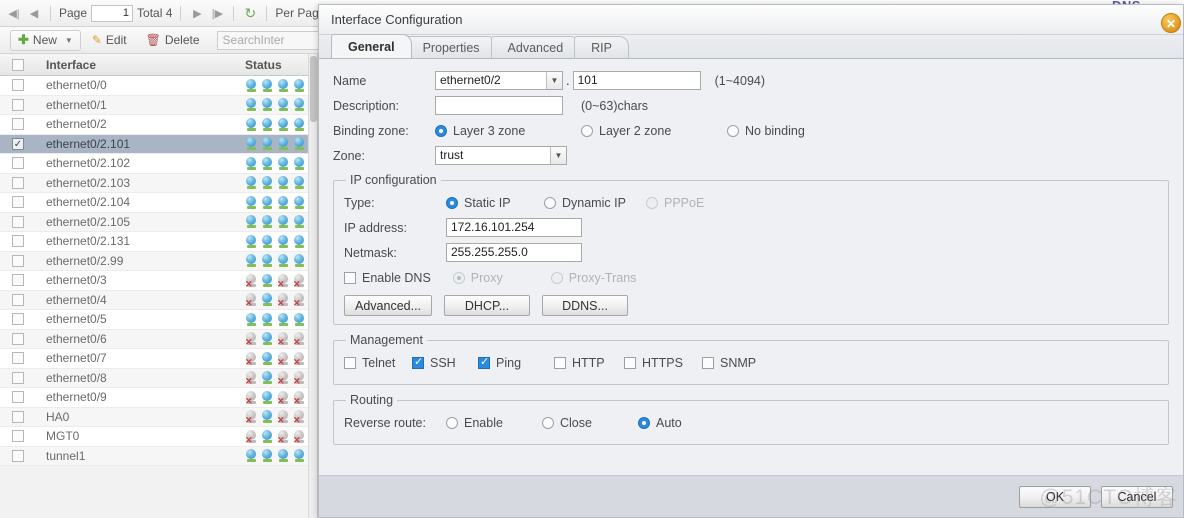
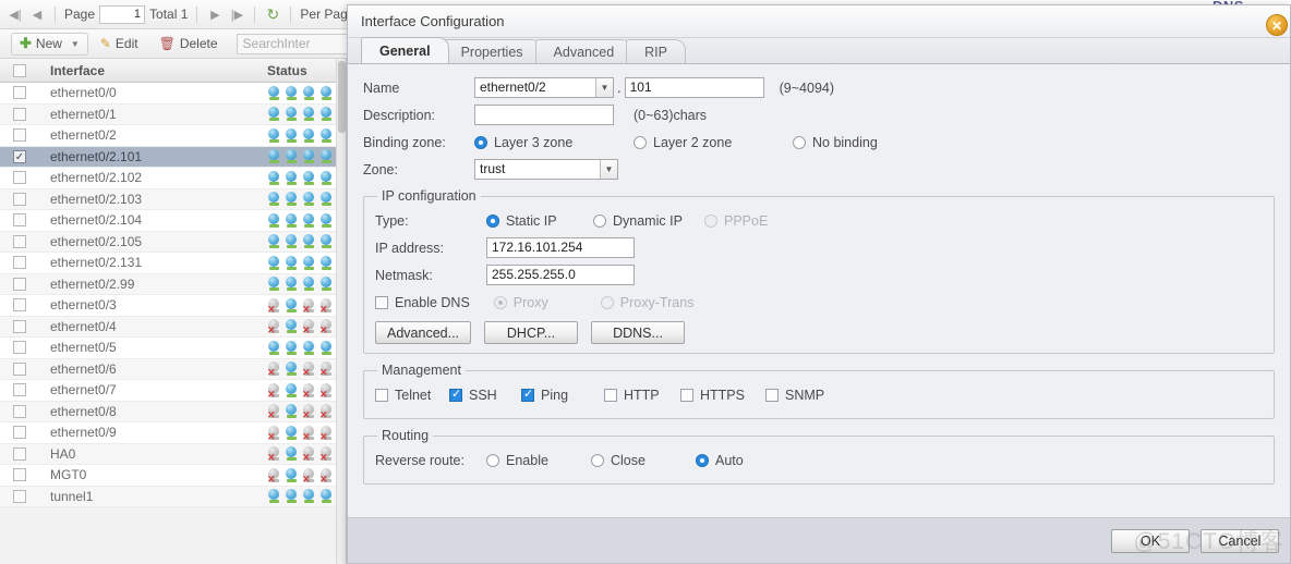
  ◀|
  ◀
  Page
  1
- Total 4
+ Total 1
  ▶
  |▶
  ↻
  Per Pag
  ✚
  New
  ▼
  ✎
  Edit
  🗑
  Delete
  SearchInter
  Interface
  Status
  ethernet0/0
  ethernet0/1
  ethernet0/2
  ✓
  ethernet0/2.101
  ethernet0/2.102
  ethernet0/2.103
  ethernet0/2.104
  ethernet0/2.105
  ethernet0/2.131
  ethernet0/2.99
  ethernet0/3
  ✕
  ✕
  ✕
  ethernet0/4
  ✕
  ✕
  ✕
  ethernet0/5
  ethernet0/6
  ✕
  ✕
  ✕
  ethernet0/7
  ✕
  ✕
  ✕
  ethernet0/8
  ✕
  ✕
  ✕
  ethernet0/9
  ✕
  ✕
  ✕
  HA0
  ✕
  ✕
  ✕
  MGT0
  ✕
  ✕
  ✕
  tunnel1
  Interface Configuration
  ✕
  General
  Properties
  Advanced
  RIP
  Name
  ethernet0/2
  ▼
  .
  101
- (1~4094)
+ (9~4094)
  Description:
  (0~63)chars
  Binding zone:
  Layer 3 zone
  Layer 2 zone
  No binding
  Zone:
  trust
  ▼
  IP configuration
  Type:
  Static IP
  Dynamic IP
  PPPoE
  IP address:
  172.16.101.254
  Netmask:
  255.255.255.0
  Enable DNS
  Proxy
  Proxy-Trans
  Advanced...
  DHCP...
  DDNS...
  Management
  Telnet
  SSH
  Ping
  HTTP
  HTTPS
  SNMP
  Routing
  Reverse route:
  Enable
  Close
  Auto
  OK
  Cancel
  @51CTO博客
